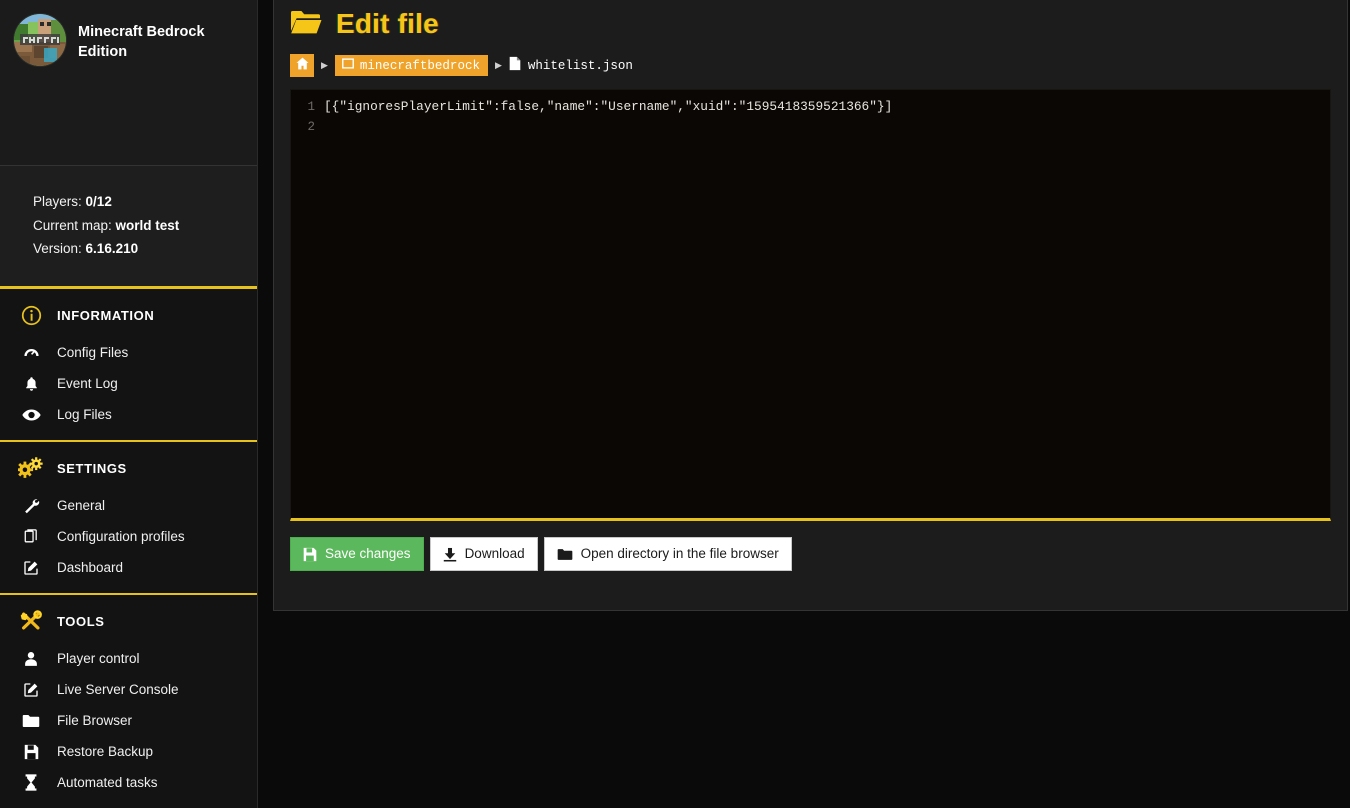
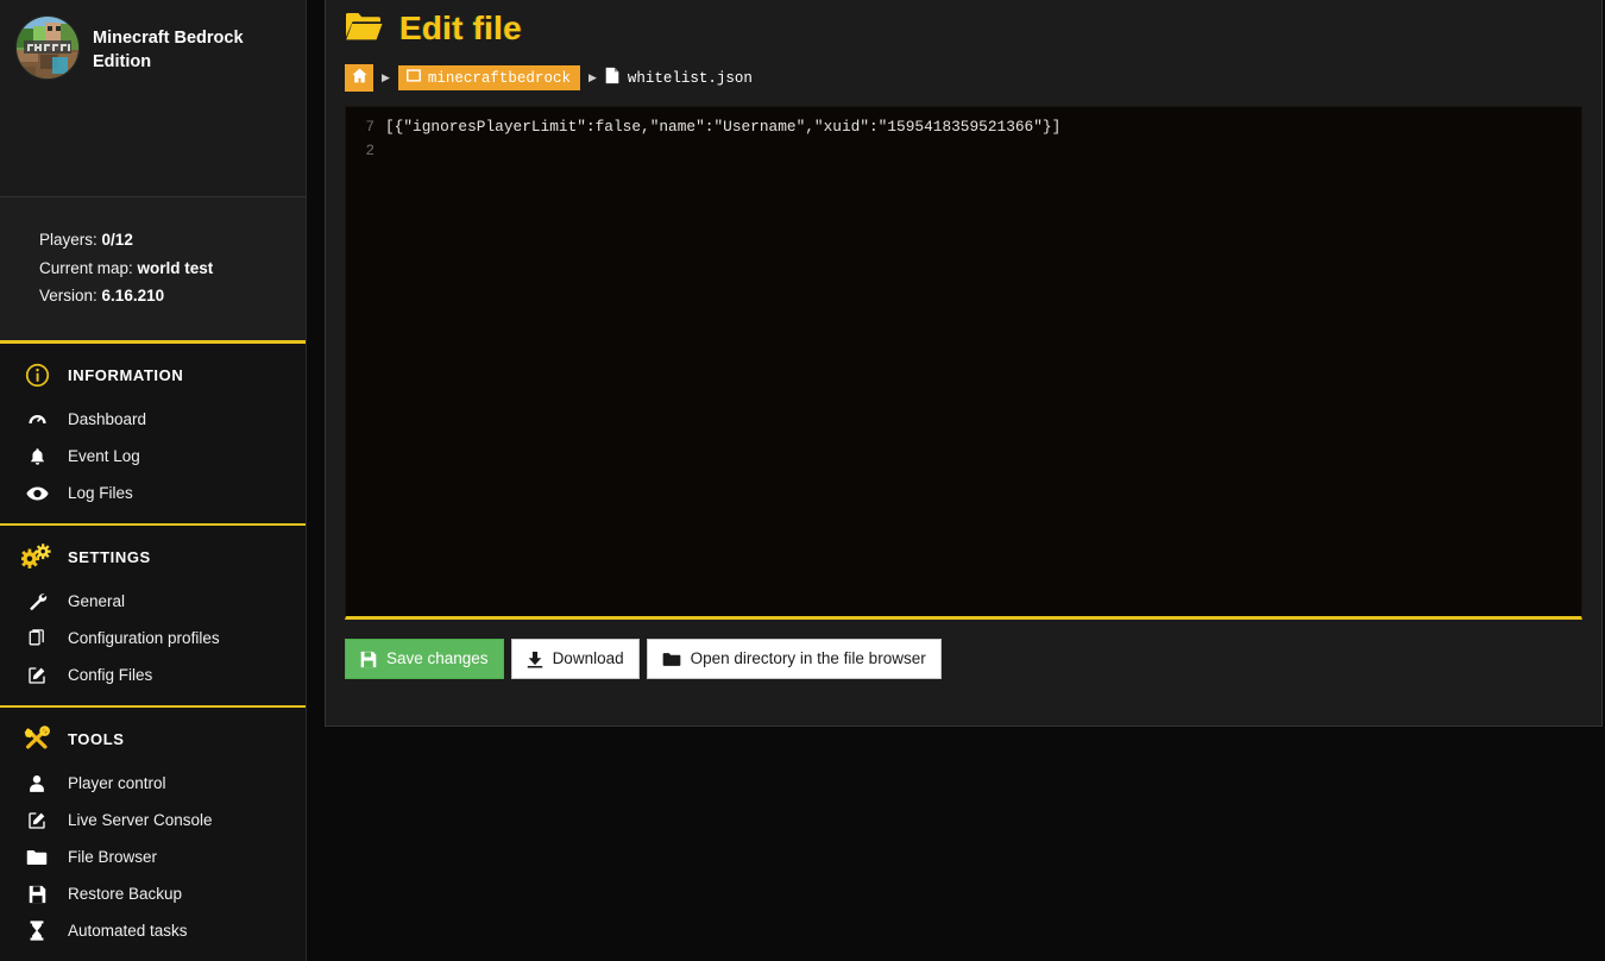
  Minecraft Bedrock Edition
  Players: 0/12
  Current map: world test
  Version: 6.16.210
  INFORMATION
- Config Files
+ Dashboard
  Event Log
  Log Files
  SETTINGS
  General
  Configuration profiles
- Dashboard
+ Config Files
  TOOLS
  Player control
  Live Server Console
  File Browser
  Restore Backup
  Automated tasks
  Edit file
  ▶
  minecraftbedrock
  ▶
  whitelist.json
- 1
+ 7
  2
  [{"ignoresPlayerLimit":false,"name":"Username","xuid":"1595418359521366"}]
  Save changes
  Download
  Open directory in the file browser
